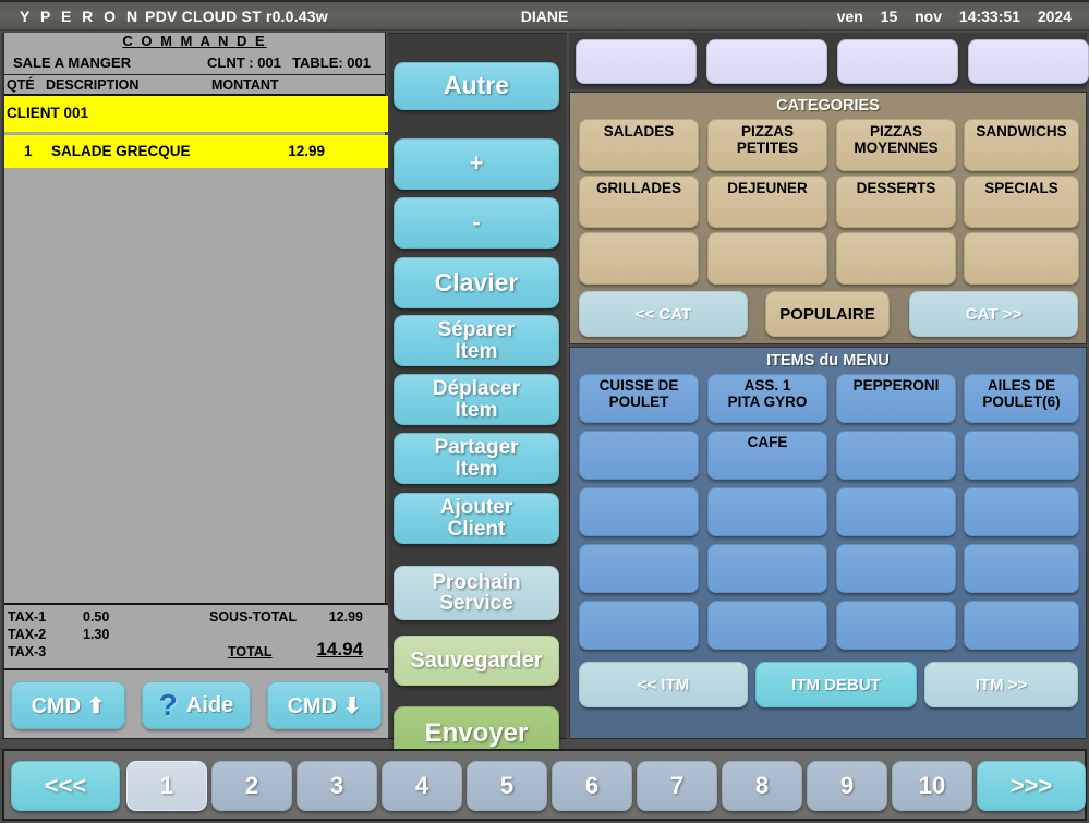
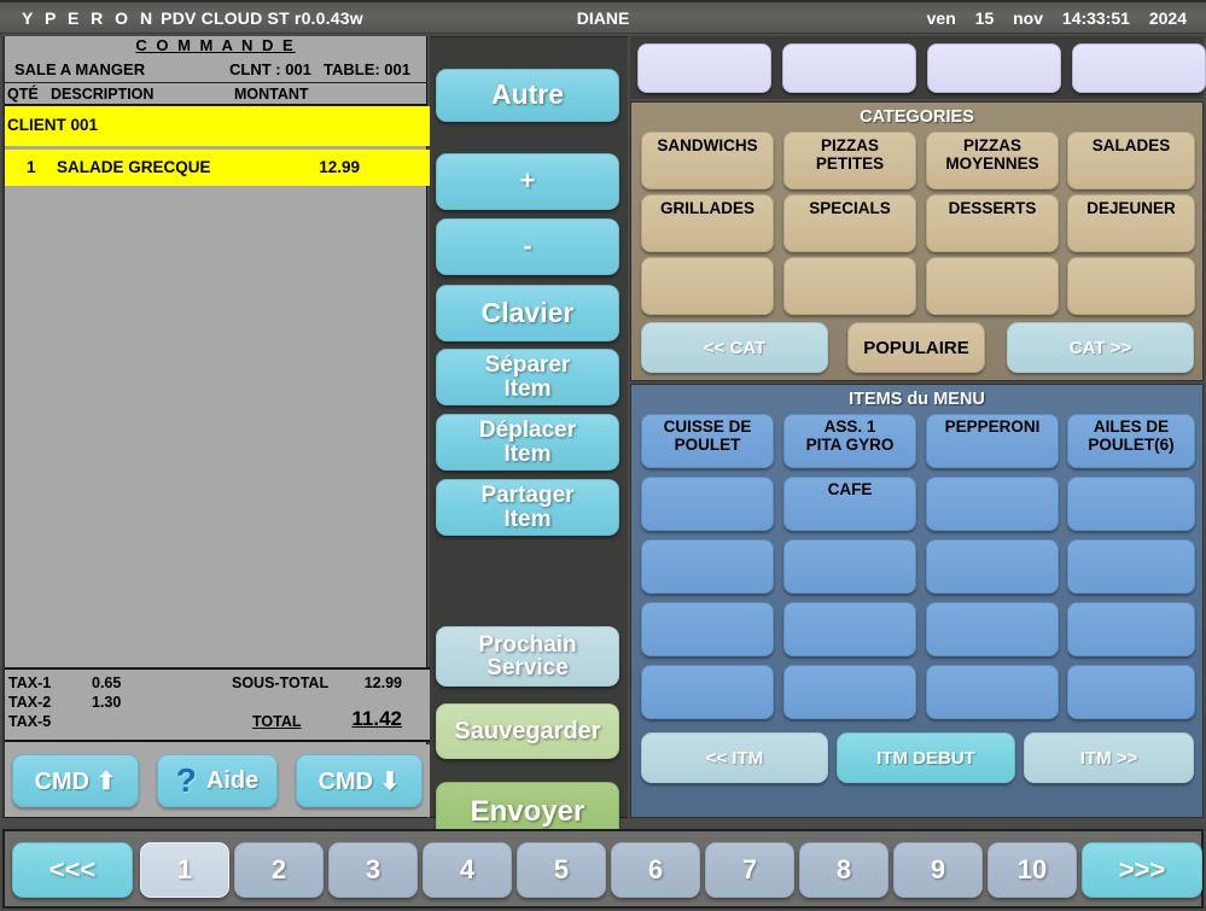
  Y P E R O N PDV CLOUD ST r0.0.43w
  DIANE
  ven 15 nov 14:33:51 2024
  C O M M A N D E
  SALE A MANGER
  CLNT : 001
  TABLE: 001
  QTÉ
  DESCRIPTION
  MONTANT
  CLIENT 001
  1
  SALADE GRECQUE
  12.99
  TAX-1
- 0.50
+ 0.65
  TAX-2
  1.30
- TAX-3
+ TAX-5
  SOUS-TOTAL
  12.99
  TOTAL
- 14.94
+ 11.42
  CMD ⬆
  ?
  Aide
  CMD ⬇
  Autre
  +
  -
  Clavier
  Séparer
  Item
  Déplacer
  Item
  Partager
  Item
- Ajouter
- Client
  Prochain
  Service
  Sauvegarder
  Envoyer
  CATEGORIES
- SALADES
+ SANDWICHS
  PIZZAS
  PETITES
  PIZZAS
  MOYENNES
- SANDWICHS
+ SALADES
  GRILLADES
- DEJEUNER
+ SPECIALS
  DESSERTS
- SPECIALS
+ DEJEUNER
  << CAT
  POPULAIRE
  CAT >>
  ITEMS du MENU
  CUISSE DE
  POULET
  ASS. 1
  PITA GYRO
  PEPPERONI
  AILES DE
  POULET(6)
  CAFE
  << ITM
  ITM DEBUT
  ITM >>
  <<<
  1
  2
  3
  4
  5
  6
  7
  8
  9
  10
  >>>
